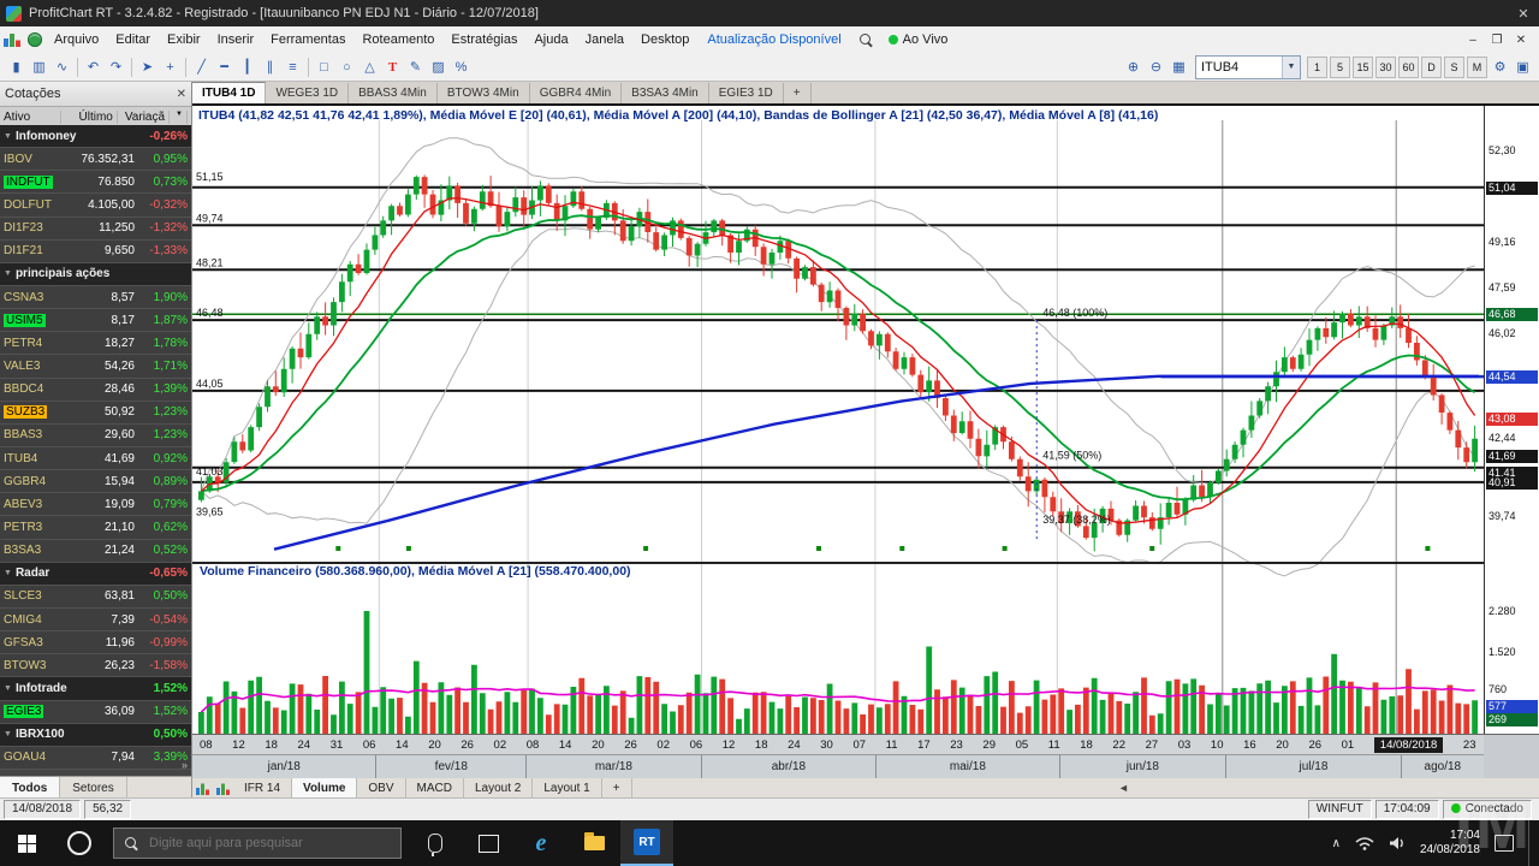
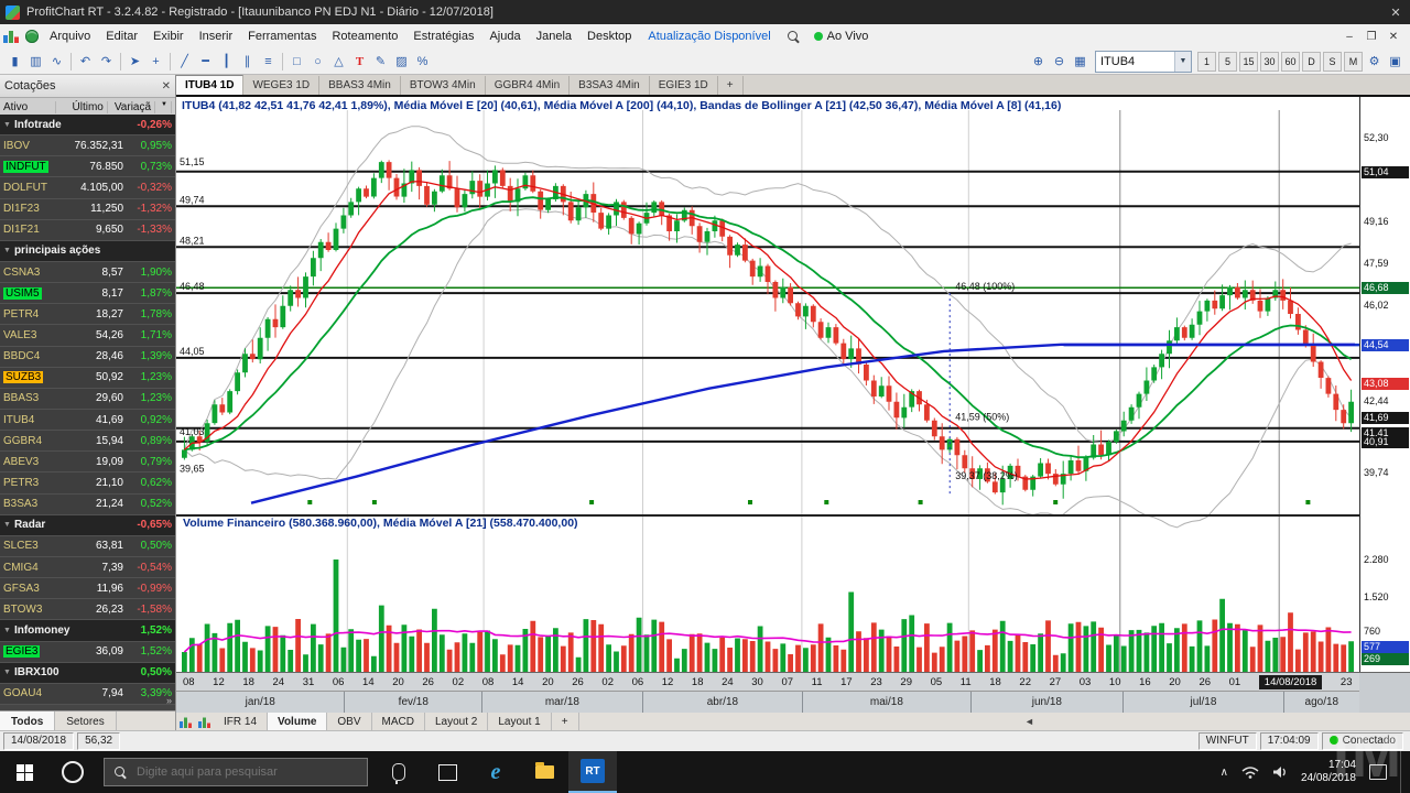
  ProfitChart RT - 3.2.4.82 - Registrado - [Itauunibanco PN EDJ N1 - Diário - 12/07/2018]
  ✕
  Arquivo
  Editar
  Exibir
  Inserir
  Ferramentas
  Roteamento
  Estratégias
  Ajuda
  Janela
  Desktop
  Atualização Disponível
  Ao Vivo
  –
  ❐
  ✕
  ▮
  ▥
  ∿
  ↶
  ↷
  ➤
  +
  ╱
  ━
  ┃
  ∥
  ≡
  □
  ○
  △
  T
  ✎
  ▨
  %
  ⊕
  ⊖
  ▦
  ITUB4
  1
  5
  15
  30
  60
  D
  S
  M
  ⚙
  ▣
  Cotações
  ✕
  Ativo
  Último
  Variaçã
- Infomoney
+ Infotrade
  -0,26%
  IBOV
  76.352,31
  0,95%
  INDFUT
  76.850
  0,73%
  DOLFUT
  4.105,00
  -0,32%
  DI1F23
  11,250
  -1,32%
  DI1F21
  9,650
  -1,33%
  principais ações
  CSNA3
  8,57
  1,90%
  USIM5
  8,17
  1,87%
  PETR4
  18,27
  1,78%
  VALE3
  54,26
  1,71%
  BBDC4
  28,46
  1,39%
  SUZB3
  50,92
  1,23%
  BBAS3
  29,60
  1,23%
  ITUB4
  41,69
  0,92%
  GGBR4
  15,94
  0,89%
  ABEV3
  19,09
  0,79%
  PETR3
  21,10
  0,62%
  B3SA3
  21,24
  0,52%
  Radar
  -0,65%
  SLCE3
  63,81
  0,50%
  CMIG4
  7,39
  -0,54%
  GFSA3
  11,96
  -0,99%
  BTOW3
  26,23
  -1,58%
- Infotrade
+ Infomoney
  1,52%
  EGIE3
  36,09
  1,52%
  IBRX100
  0,50%
  GOAU4
  7,94
  3,39%
  »
  ITUB4 1D
  WEGE3 1D
  BBAS3 4Min
  BTOW3 4Min
  GGBR4 4Min
  B3SA3 4Min
  EGIE3 1D
  +
  46,48 (100%)
  41,59 (50%)
  39,37 (38,2%)
  51,15
  49,74
  48,21
  46,48
  44,05
  41,03
  39,65
  ITUB4 (41,82 42,51 41,76 42,41 1,89%), Média Móvel E [20] (40,61), Média Móvel A [200] (44,10), Bandas de Bollinger A [21] (42,50 36,47), Média Móvel A [8] (41,16)
  Volume Financeiro (580.368.960,00), Média Móvel A [21] (558.470.400,00)
  52,30
  51,04
  49,16
  47,59
  46,68
  46,02
  44,54
  43,08
  42,44
  41,69
  41,41
  40,91
  39,74
  2.280
  1.520
  760
  577
  269
  08
  12
  18
  24
  31
  06
  14
  20
  26
  02
  08
  14
  20
  26
  02
  06
  12
  18
  24
  30
  07
  11
  17
  23
  29
  05
  11
  18
  22
  27
  03
  10
  16
  20
  26
  01
  14/08/2018
  23
  jan/18
  fev/18
  mar/18
  abr/18
  mai/18
  jun/18
  jul/18
  ago/18
  Todos
  Setores
  IFR 14
  Volume
  OBV
  MACD
  Layout 2
  Layout 1
  +
  ◄
  14/08/2018
  56,32
  WINFUT
  17:04:09
  Conectado
  Digite aqui para pesquisar
  e
  RT
  ∧
  17:04
  24/08/2018
  IM
